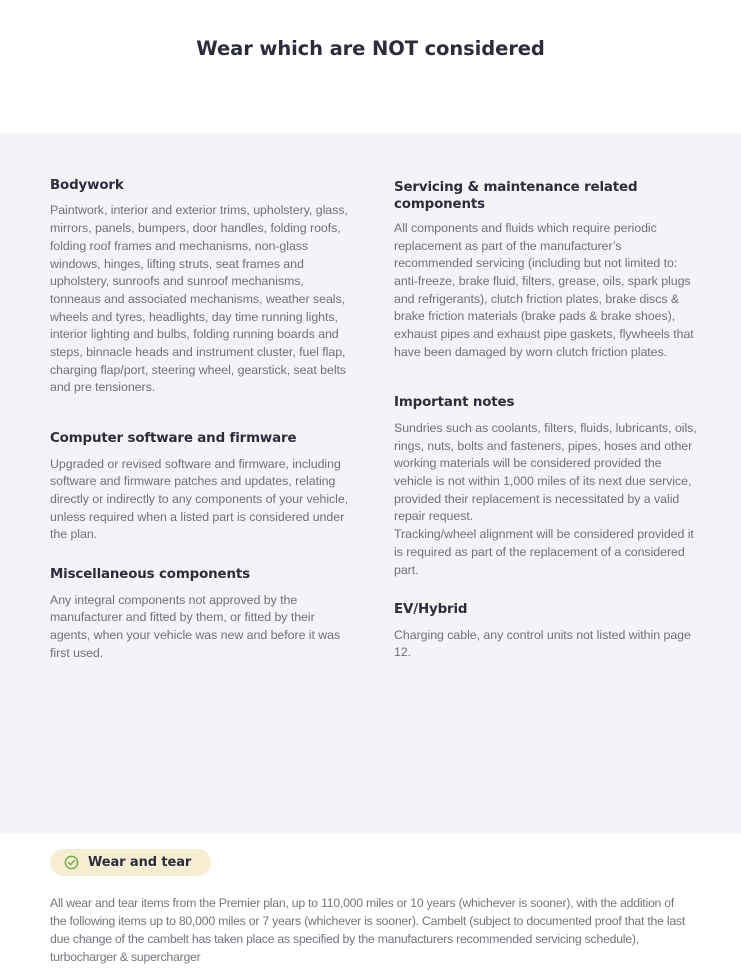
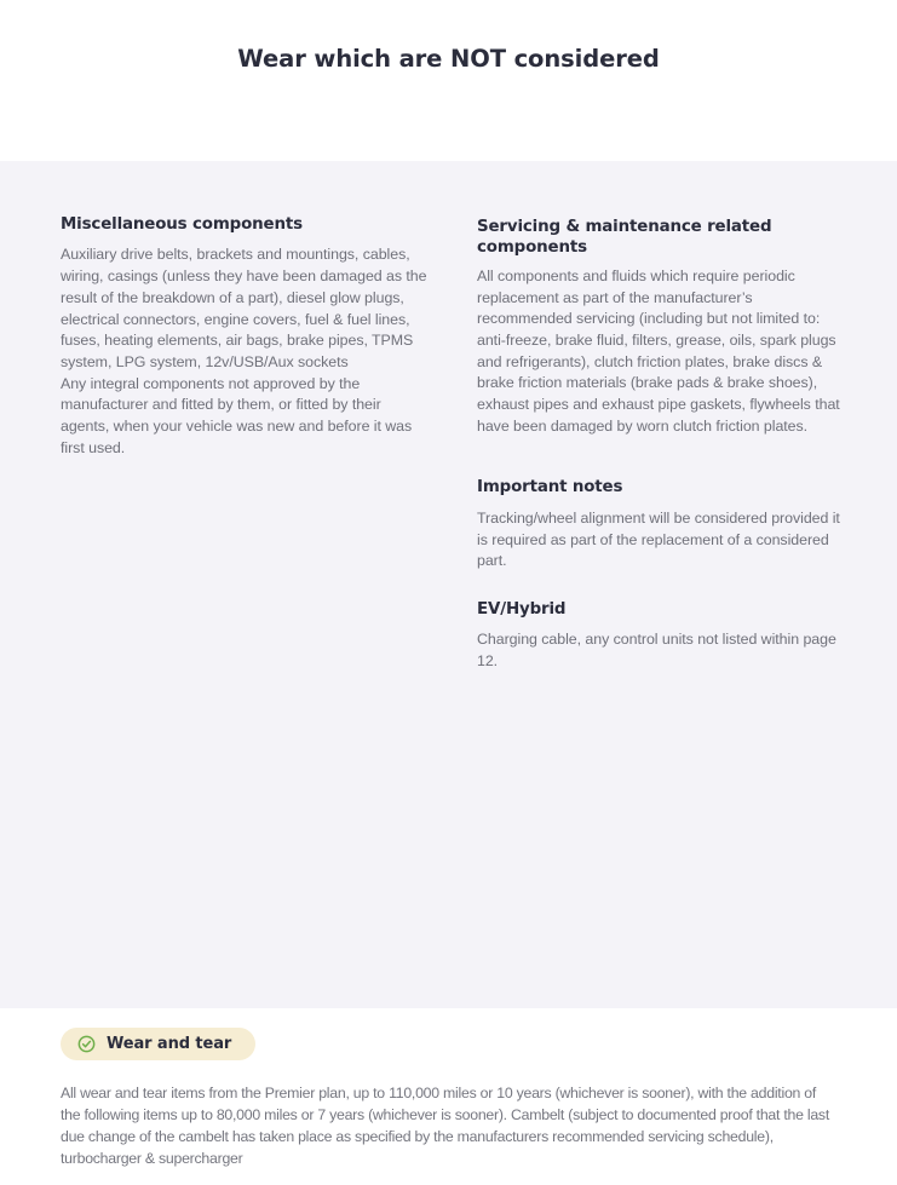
  Wear which are NOT considered
- Bodywork
- Paintwork, interior and exterior trims, upholstery, glass, mirrors, panels, bumpers, door handles, folding roofs, folding roof frames and mechanisms, non-glass windows, hinges, lifting struts, seat frames and upholstery, sunroofs and sunroof mechanisms, tonneaus and associated mechanisms, weather seals, wheels and tyres, headlights, day time running lights, interior lighting and bulbs, folding running boards and steps, binnacle heads and instrument cluster, fuel flap, charging flap/port, steering wheel, gearstick, seat belts and pre tensioners.
- Computer software and firmware
- Upgraded or revised software and firmware, including software and firmware patches and updates, relating directly or indirectly to any components of your vehicle, unless required when a listed part is considered under the plan.
  Miscellaneous components
+ Auxiliary drive belts, brackets and mountings, cables, wiring, casings (unless they have been damaged as the result of the breakdown of a part), diesel glow plugs, electrical connectors, engine covers, fuel & fuel lines, fuses, heating elements, air bags, brake pipes, TPMS system, LPG system, 12v/USB/Aux sockets
  Any integral components not approved by the manufacturer and fitted by them, or fitted by their agents, when your vehicle was new and before it was first used.
  Servicing & maintenance related components
  All components and fluids which require periodic replacement as part of the manufacturer’s recommended servicing (including but not limited to: anti-freeze, brake fluid, filters, grease, oils, spark plugs and refrigerants), clutch friction plates, brake discs & brake friction materials (brake pads & brake shoes), exhaust pipes and exhaust pipe gaskets, flywheels that have been damaged by worn clutch friction plates.
  Important notes
- Sundries such as coolants, filters, fluids, lubricants, oils, rings, nuts, bolts and fasteners, pipes, hoses and other working materials will be considered provided the vehicle is not within 1,000 miles of its next due service, provided their replacement is necessitated by a valid repair request.
  Tracking/wheel alignment will be considered provided it is required as part of the replacement of a considered part.
  EV/Hybrid
  Charging cable, any control units not listed within page 12.
  Wear and tear
  All wear and tear items from the Premier plan, up to 110,000 miles or 10 years (whichever is sooner), with the addition of the following items up to 80,000 miles or 7 years (whichever is sooner). Cambelt (subject to documented proof that the last due change of the cambelt has taken place as specified by the manufacturers recommended servicing schedule), turbocharger & supercharger
